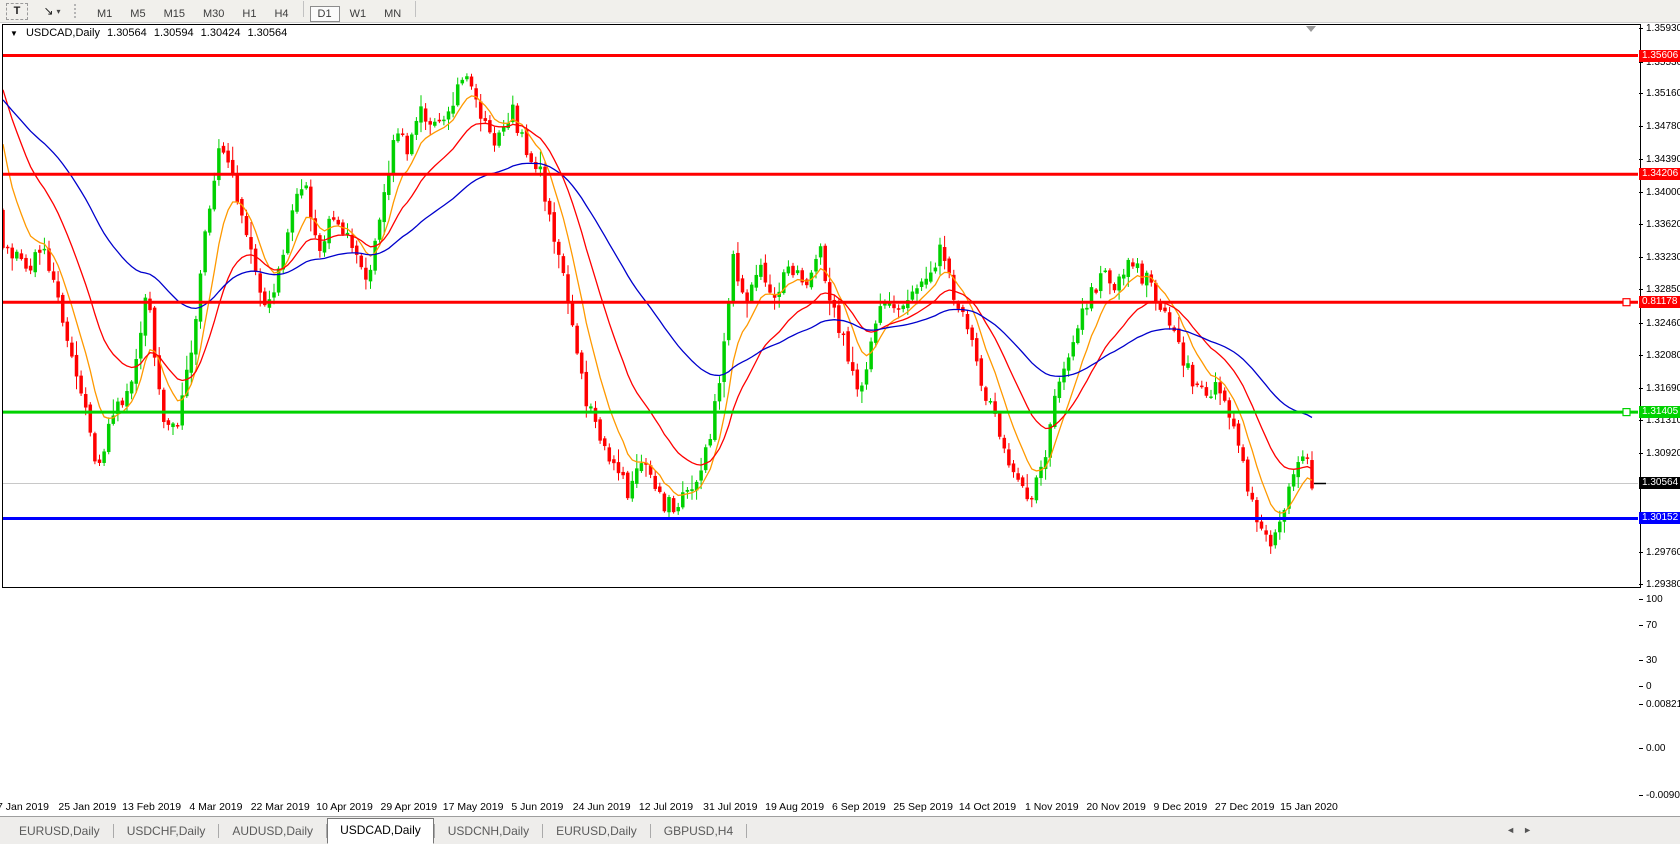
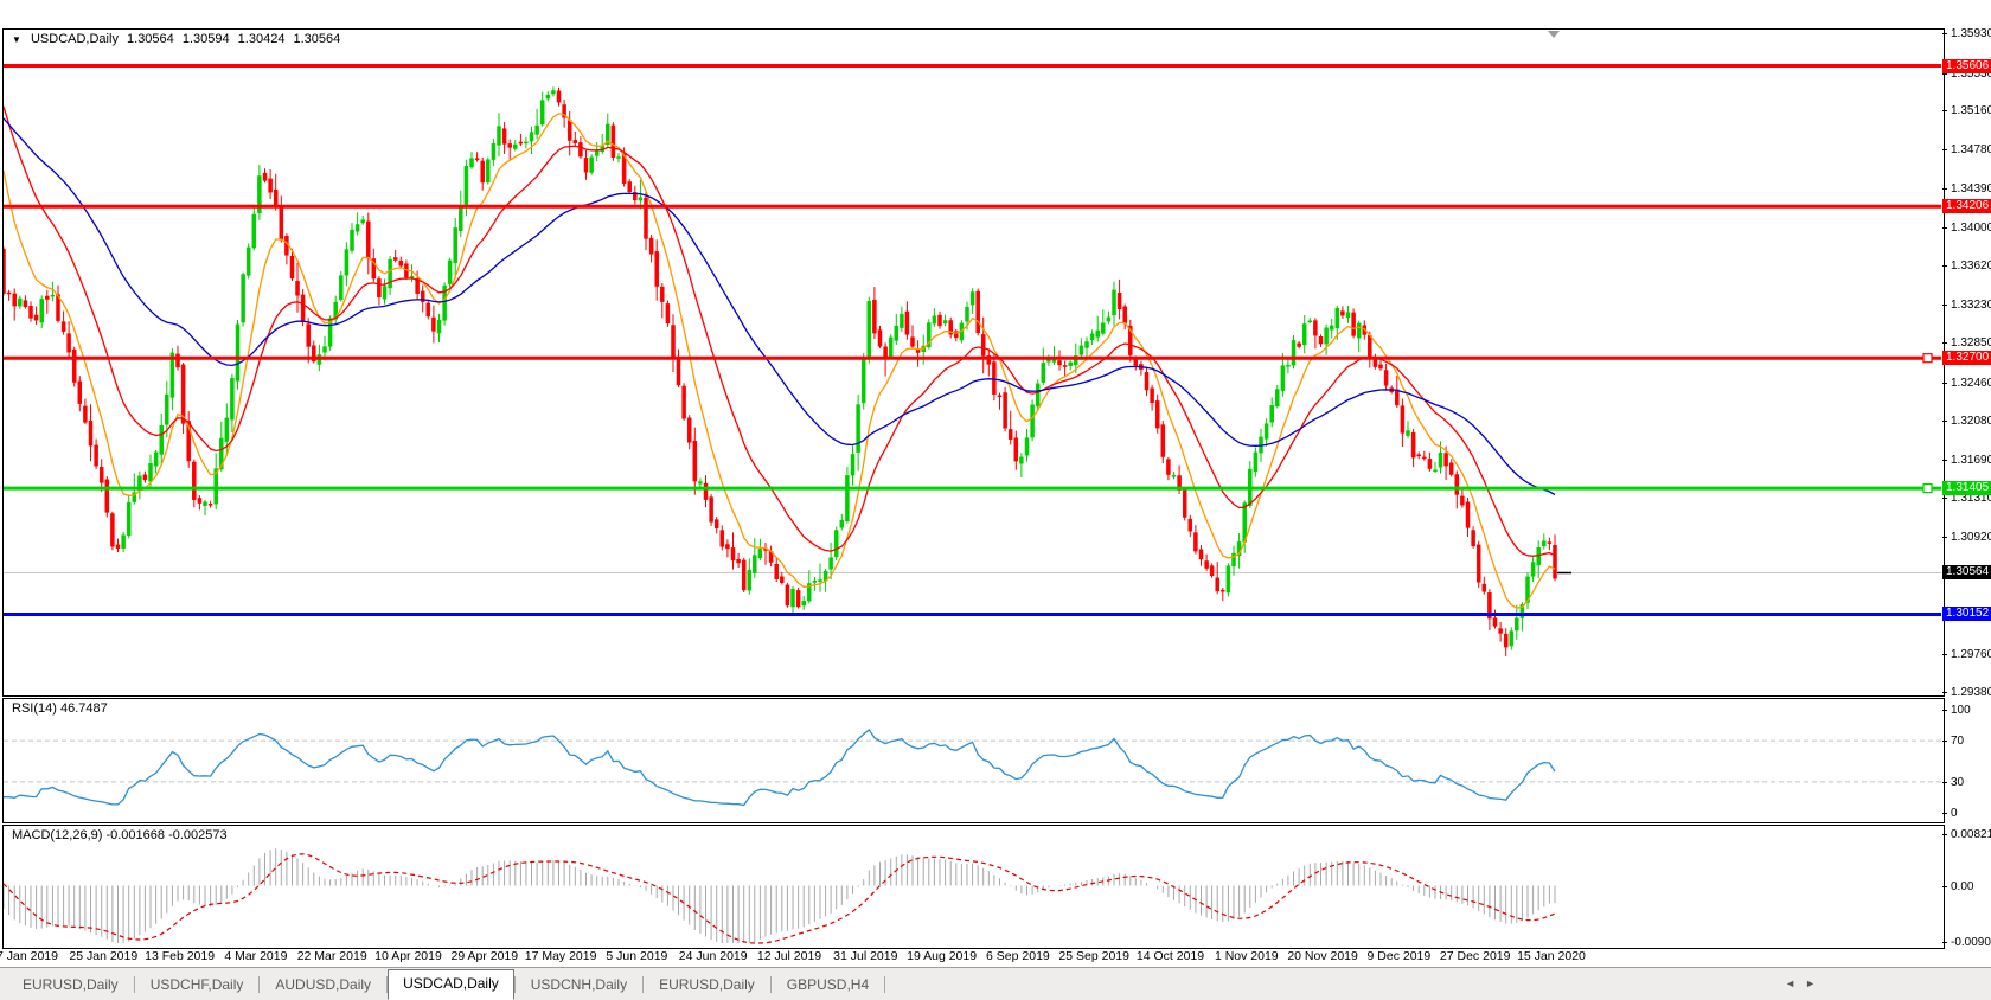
- T
- ↘
- ▾
- M1 M5 M15 M30 H1 H4 D1 W1 MN
  ▼ USDCAD,Daily 1.30564 1.30594 1.30424 1.30564
+ RSI(14) 46.7487
+ MACD(12,26,9) -0.001668 -0.002573
  1.35930
  1.35530
  1.35160
  1.34780
  1.34390
  1.34000
  1.33620
  1.33230
  1.32850
  1.32460
  1.32080
  1.31690
  1.31310
  1.30920
  1.29760
  1.29380
  100
  70
  30
  0
  0.00821
  0.00
  -0.0090
  1.35606
  1.34206
- 0.81178
+ 1.32700
  1.31405
  1.30152
  1.30564
  Jan 2019
  25 Jan 2019
  13 Feb 2019
  4 Mar 2019
  22 Mar 2019
  10 Apr 2019
  29 Apr 2019
  17 May 2019
  5 Jun 2019
  24 Jun 2019
  12 Jul 2019
  31 Jul 2019
  19 Aug 2019
  6 Sep 2019
  25 Sep 2019
  14 Oct 2019
  1 Nov 2019
  20 Nov 2019
  9 Dec 2019
  27 Dec 2019
  15 Jan 2020
  EURUSD,Daily
  USDCHF,Daily
  AUDUSD,Daily
  USDCAD,Daily
  USDCNH,Daily
  EURUSD,Daily
  GBPUSD,H4
  ◄►
